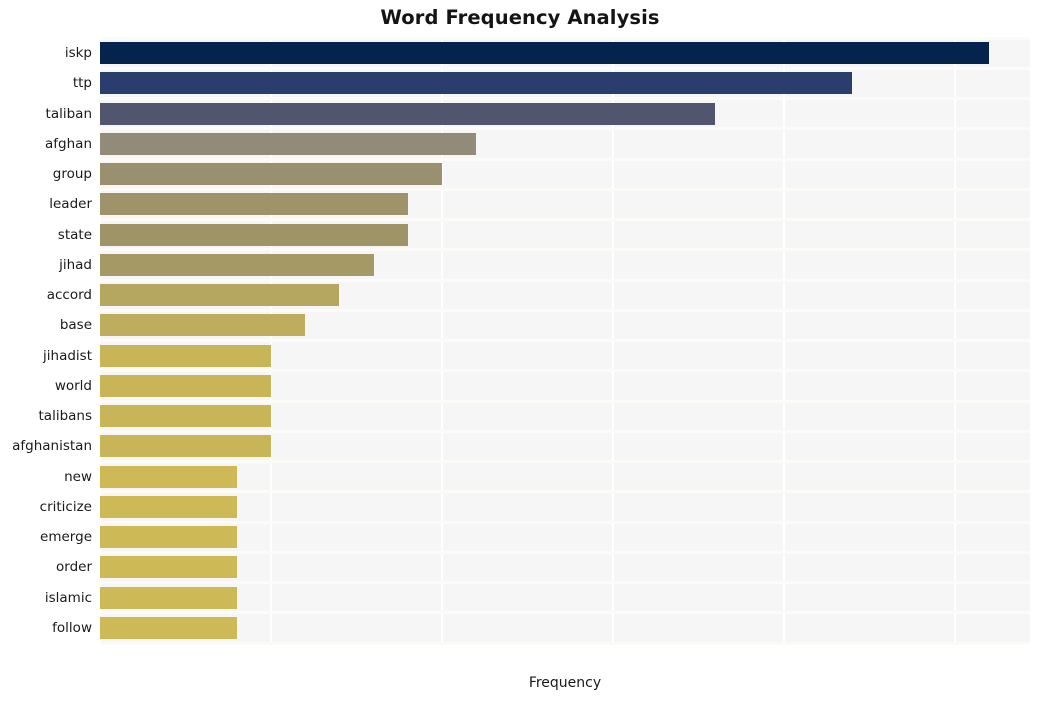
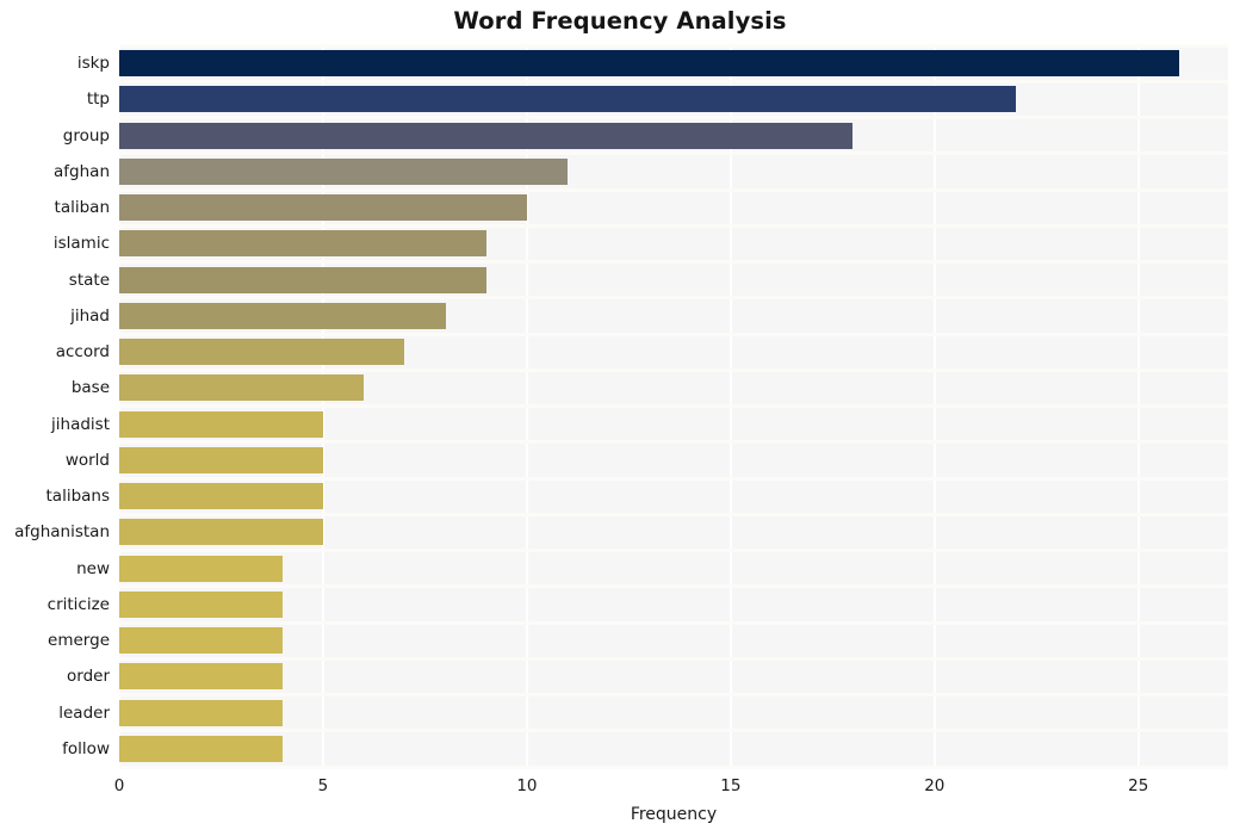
  Word Frequency Analysis
  iskp
  ttp
- taliban
+ group
  afghan
- group
+ taliban
- leader
+ islamic
  state
  jihad
  accord
  base
  jihadist
  world
  talibans
  afghanistan
  new
  criticize
  emerge
  order
- islamic
+ leader
  follow
+ 0
+ 5
+ 10
+ 15
+ 20
+ 25
  Frequency
